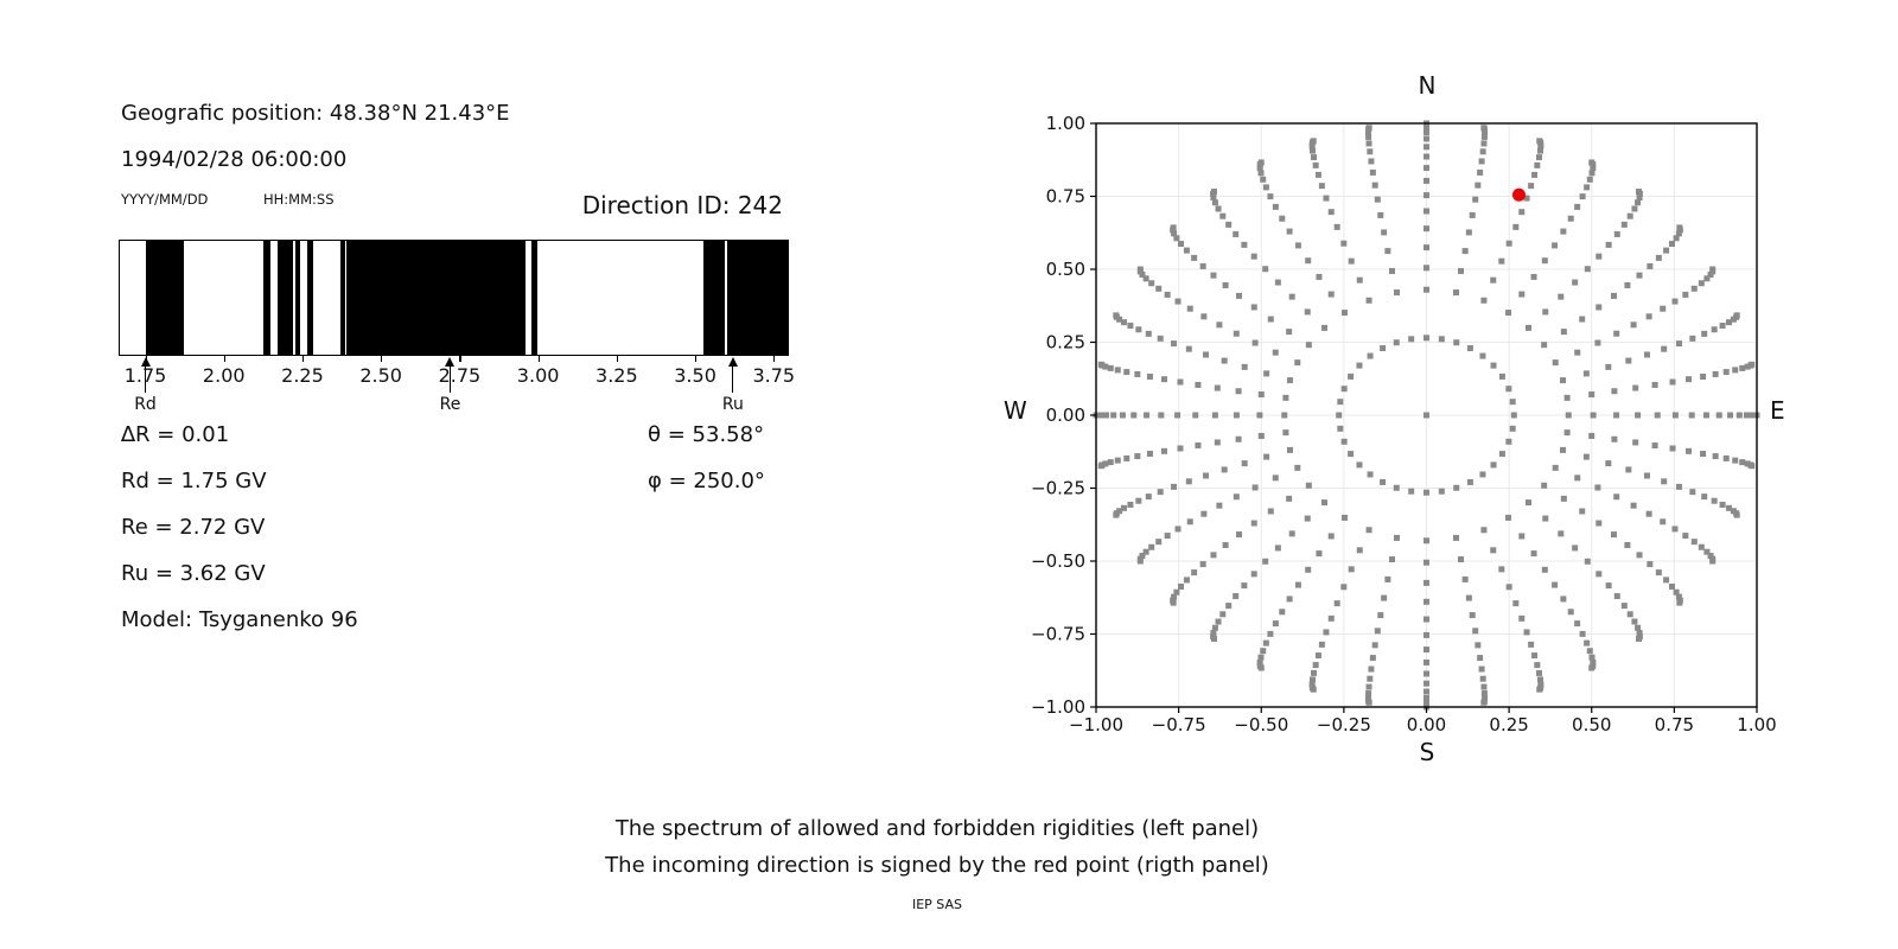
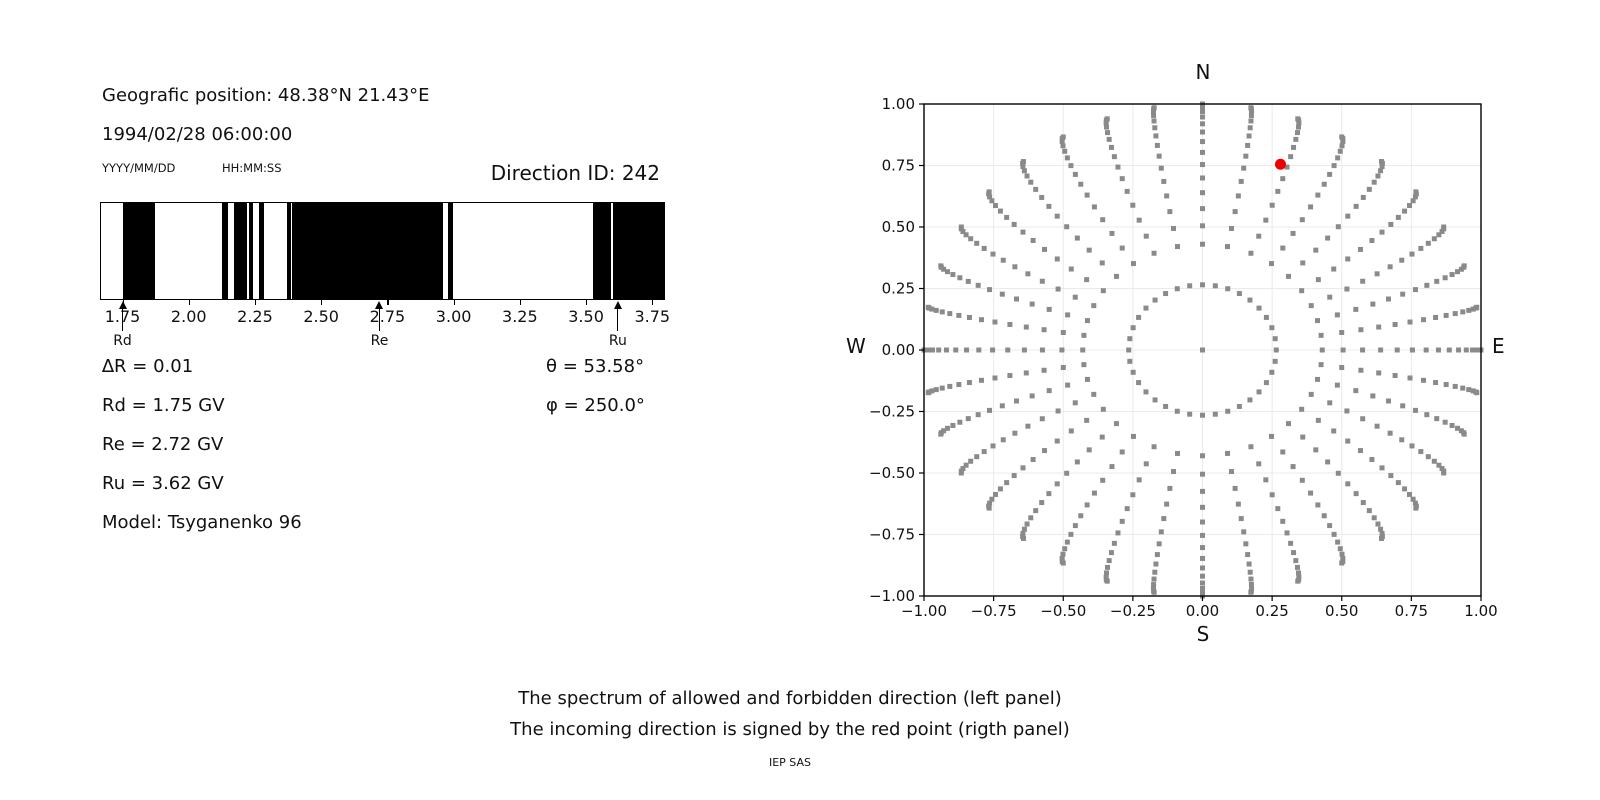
  Geografic position: 48.38°N 21.43°E
  1994/02/28 06:00:00
  YYYY/MM/DD
  HH:MM:SS
  Direction ID: 242
  1.75
  2.00
  2.25
  2.50
  2.75
  3.00
  3.25
  3.50
  3.75
  Rd
  Re
  Ru
  ∆R = 0.01
  Rd = 1.75 GV
  Re = 2.72 GV
  Ru = 3.62 GV
  Model: Tsyganenko 96
  θ = 53.58°
  φ = 250.0°
  −1.00
  −0.75
  −0.50
  −0.25
  0.00
  0.25
  0.50
  0.75
  1.00
  −1.00
  −0.75
  −0.50
  −0.25
  0.00
  0.25
  0.50
  0.75
  1.00
  N
  S
  W
  E
- The spectrum of allowed and forbidden rigidities (left panel)
+ The spectrum of allowed and forbidden direction (left panel)
  The incoming direction is signed by the red point (rigth panel)
  IEP SAS
